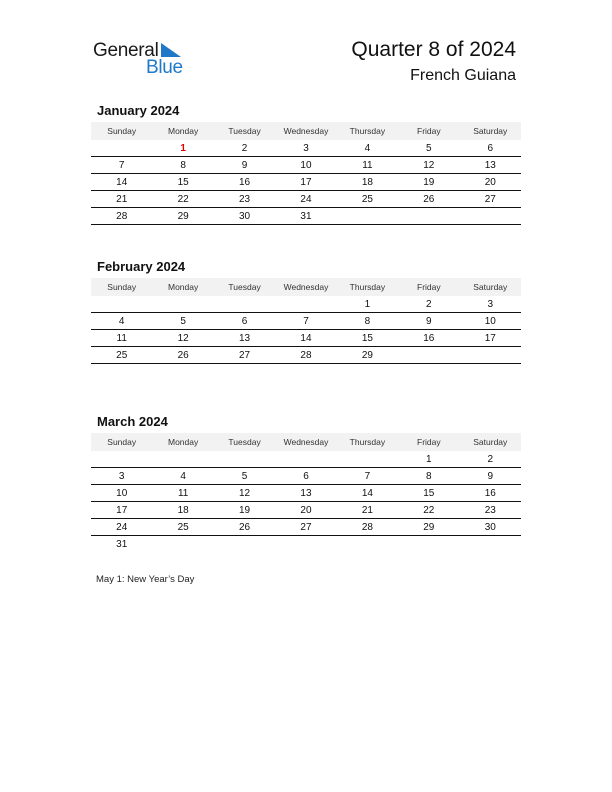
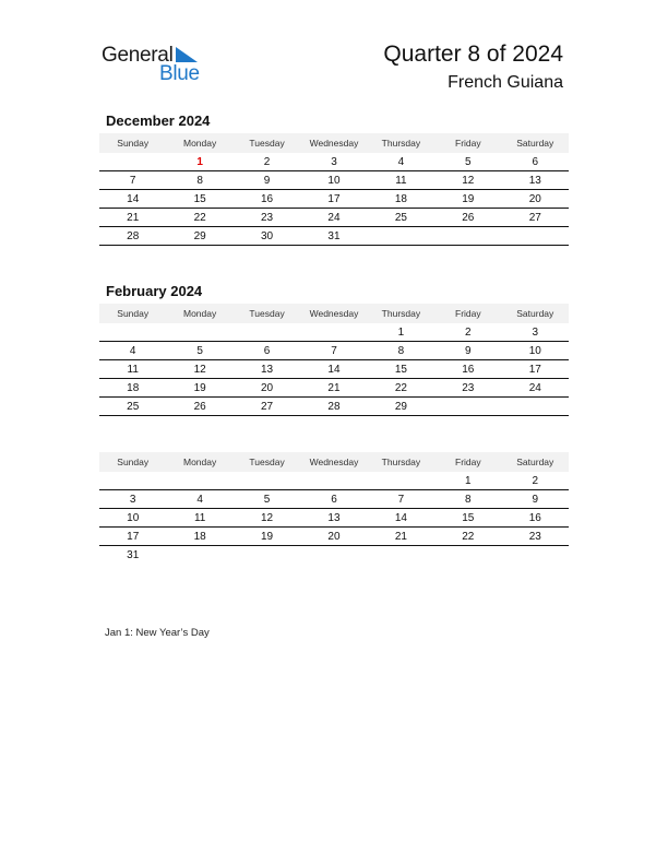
  General
  Blue
  Quarter 8 of 2024
  French Guiana
- January 2024
+ December 2024
  Sunday	Monday	Tuesday	Wednesday	Thursday	Friday	Saturday
  	1	2	3	4	5	6
  7	8	9	10	11	12	13
  14	15	16	17	18	19	20
  21	22	23	24	25	26	27
  28	29	30	31
  February 2024
  Sunday	Monday	Tuesday	Wednesday	Thursday	Friday	Saturday
  				1	2	3
  4	5	6	7	8	9	10
  11	12	13	14	15	16	17
+ 18	19	20	21	22	23	24
  25	26	27	28	29
- March 2024
  Sunday	Monday	Tuesday	Wednesday	Thursday	Friday	Saturday
  					1	2
  3	4	5	6	7	8	9
  10	11	12	13	14	15	16
  17	18	19	20	21	22	23
- 24	25	26	27	28	29	30
  31
- May 1: New Year’s Day
+ Jan 1: New Year’s Day
